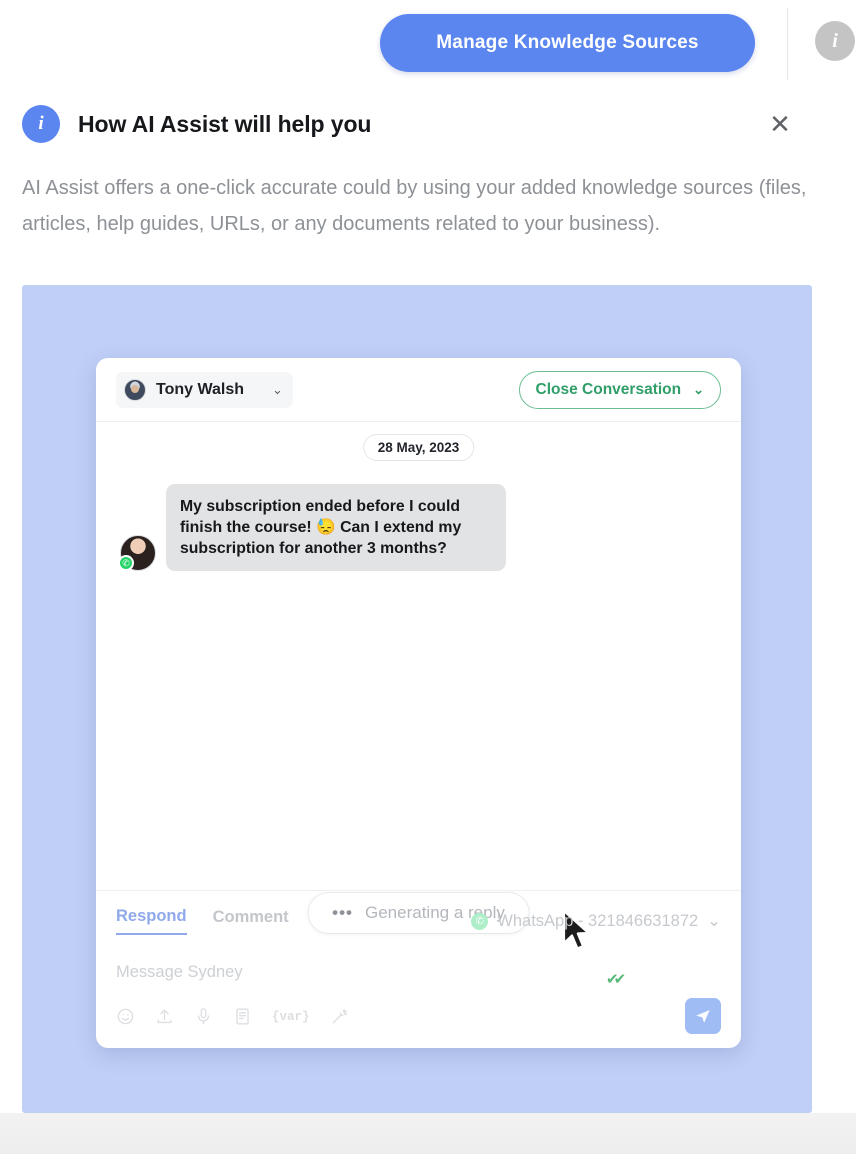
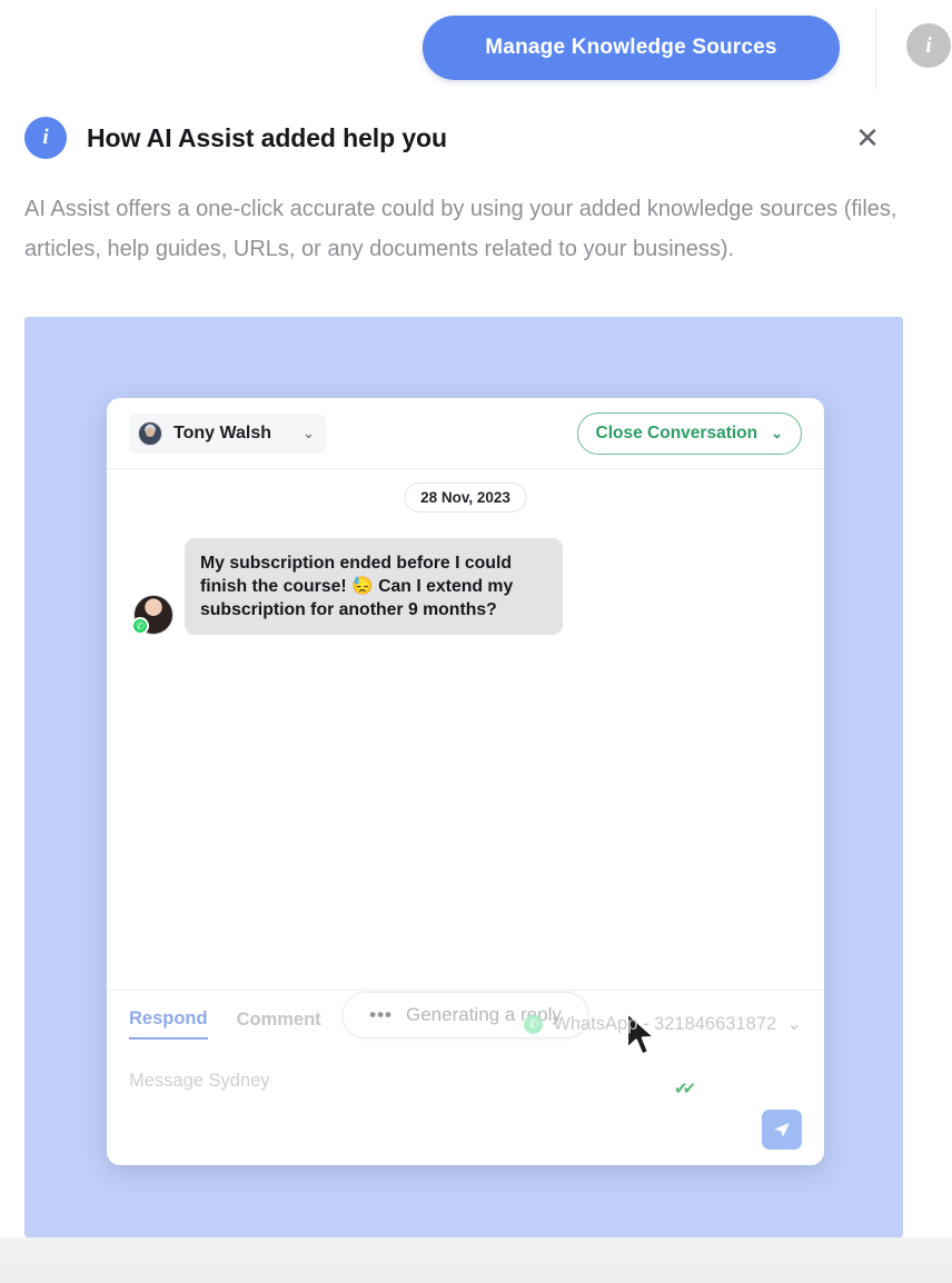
  Manage Knowledge Sources
  i
  i
- How AI Assist will help you
+ How AI Assist added help you
  ✕
  AI Assist offers a one-click accurate could by using your added knowledge sources (files, articles, help guides, URLs, or any documents related to your business).
  Tony Walsh
  ⌄
  Close Conversation
  ⌄
- 28 May, 2023
+ 28 Nov, 2023
  ✆
- My subscription ended before I could finish the course! 😓 Can I extend my subscription for another 3 months?
+ My subscription ended before I could finish the course! 😓 Can I extend my subscription for another 9 months?
  ✔✔
  •••
  Generating a rply
  Respond
  Comment
  ✆
  WhatsApp - 321846631872
  ⌄
  Message Sydney
- {var}
